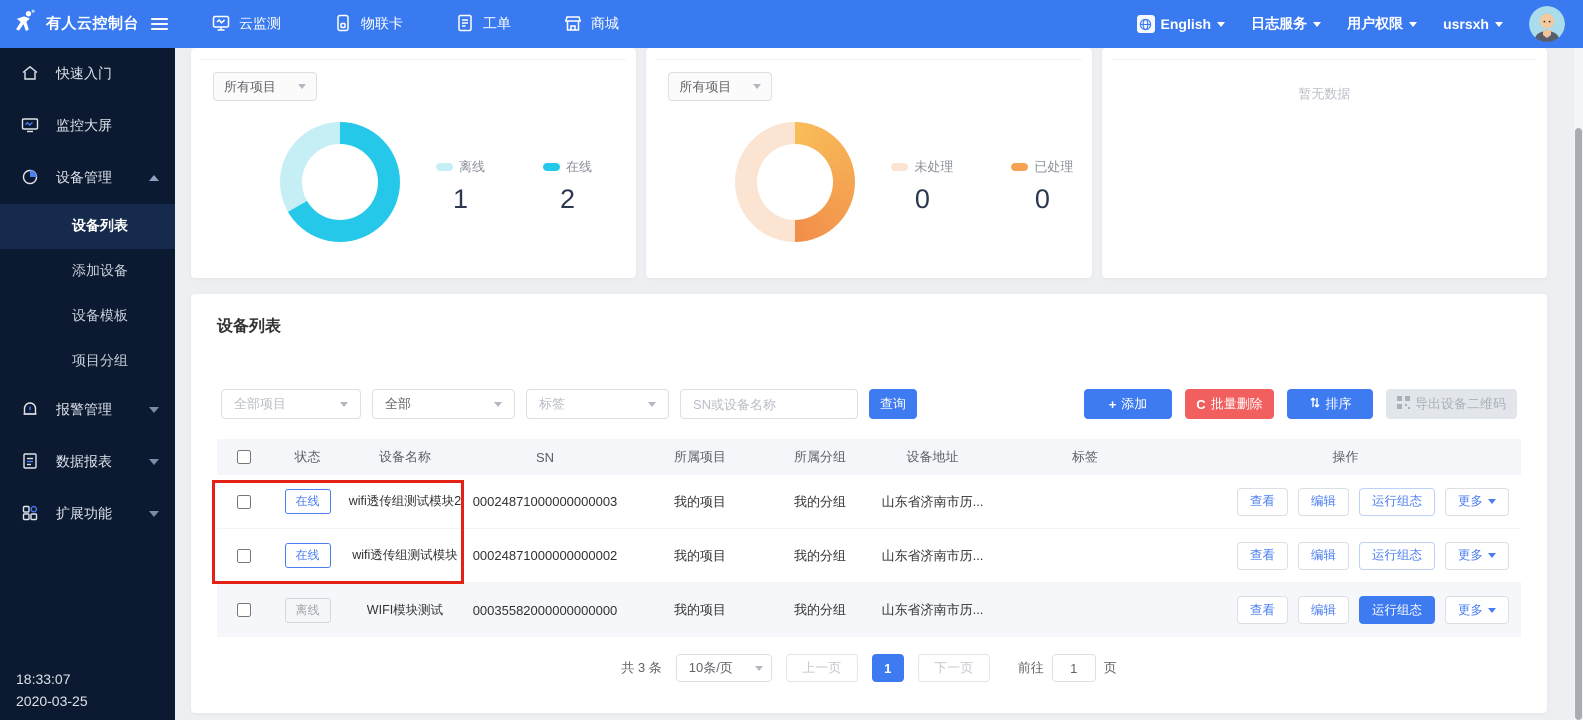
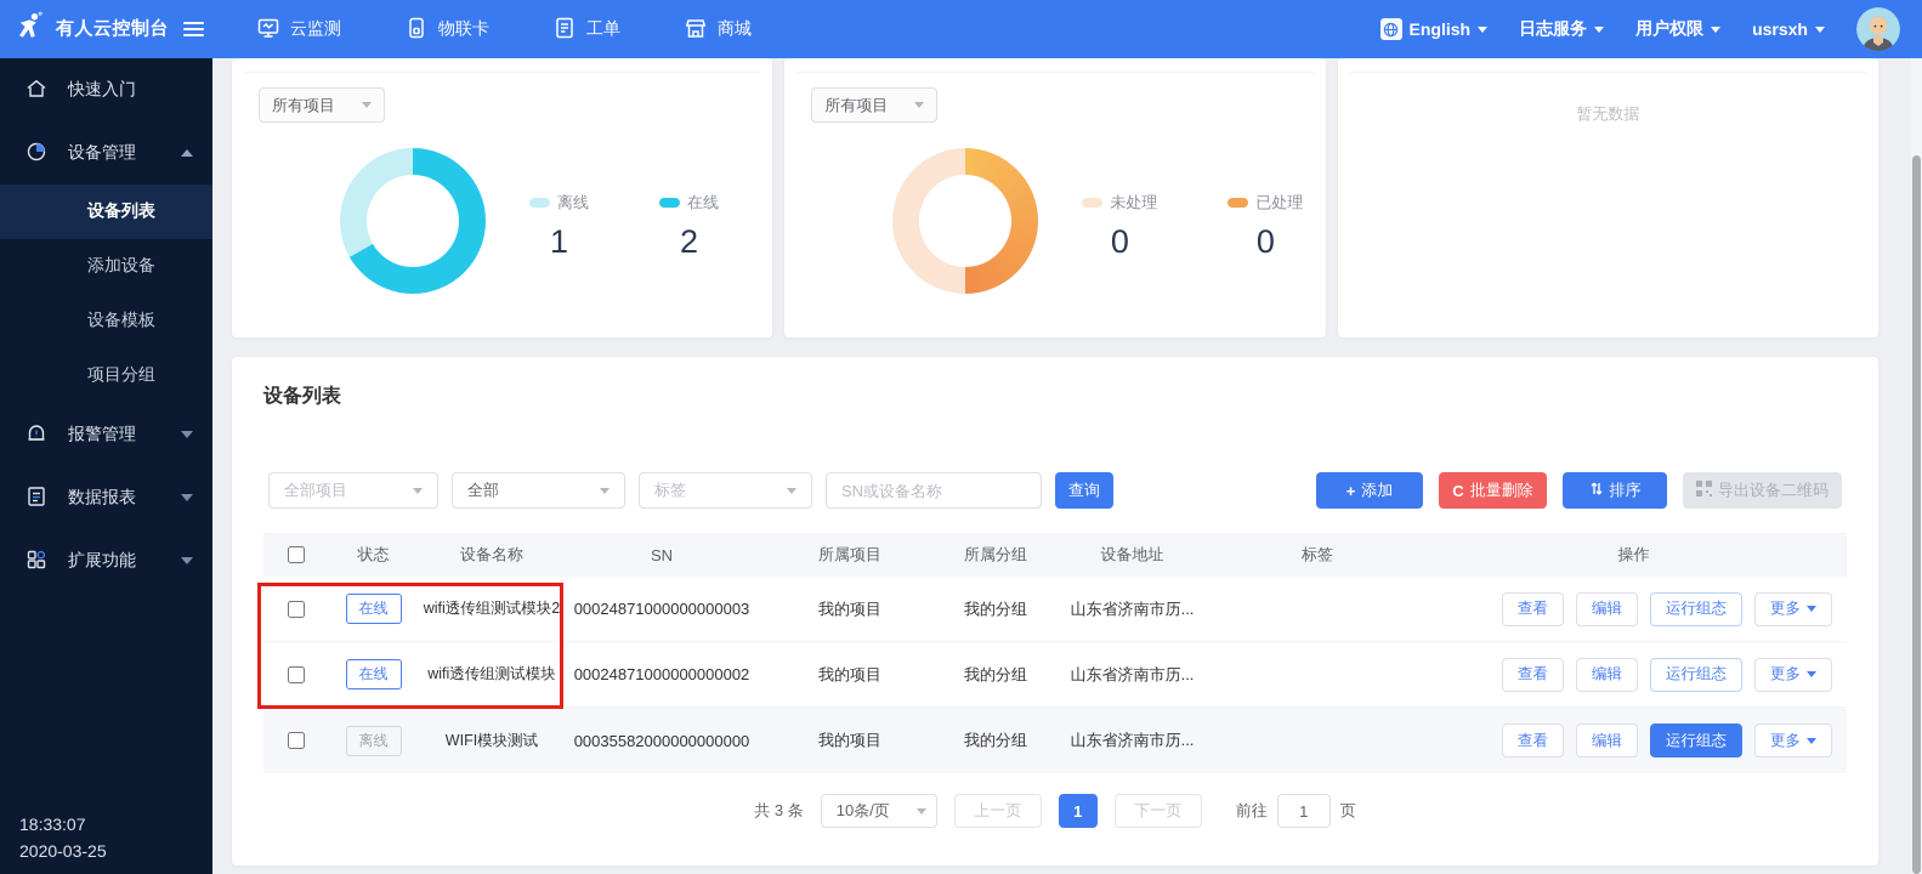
  有人云控制台
  云监测
  物联卡
  工单
  商城
  English
  日志服务
  用户权限
  usrsxh
  快速入门
- 监控大屏
  设备管理
  设备列表
  添加设备
  设备模板
  项目分组
  报警管理
  数据报表
  扩展功能
  18:33:07
  2020-03-25
  所有项目
  离线
  1
  在线
  2
  所有项目
  未处理
  0
  已处理
  0
  暂无数据
  设备列表
  全部项目
  全部
  标签
  SN或设备名称
  查询
  +
  添加
  C
  批量删除
  排序
  导出设备二维码
  状态
  设备名称
  SN
  所属项目
  所属分组
  设备地址
  标签
  操作
  在线
  wifi透传组测试模块2
  00024871000000000003
  我的项目
  我的分组
  山东省济南市历...
  查看
  编辑
  运行组态
  更多
  在线
  wifi透传组测试模块
  00024871000000000002
  我的项目
  我的分组
  山东省济南市历...
  查看
  编辑
  运行组态
  更多
  离线
  WIFI模块测试
  00035582000000000000
  我的项目
  我的分组
  山东省济南市历...
  查看
  编辑
  运行组态
  更多
  共 3 条
  10条/页
  上一页
  1
  下一页
  前往
  1
  页
